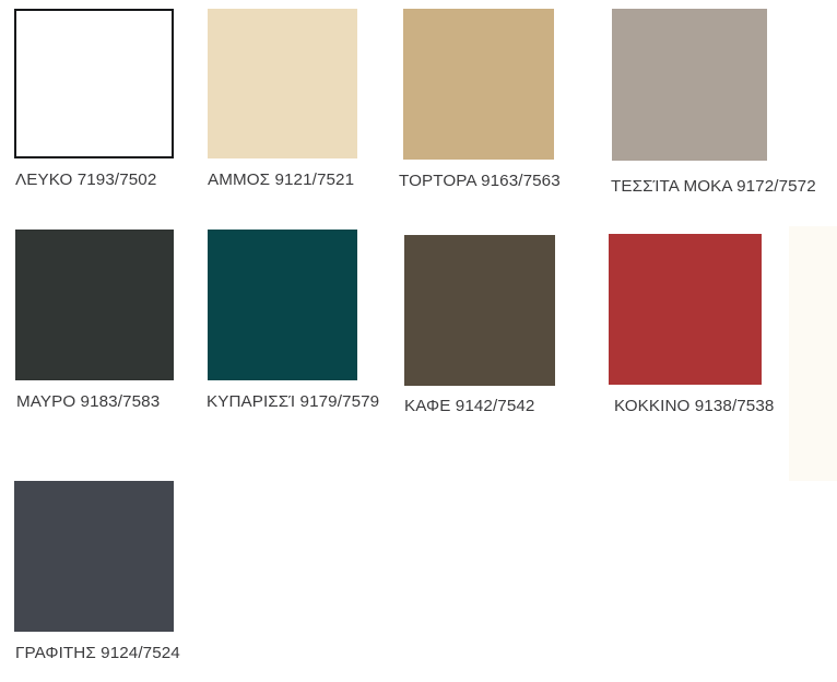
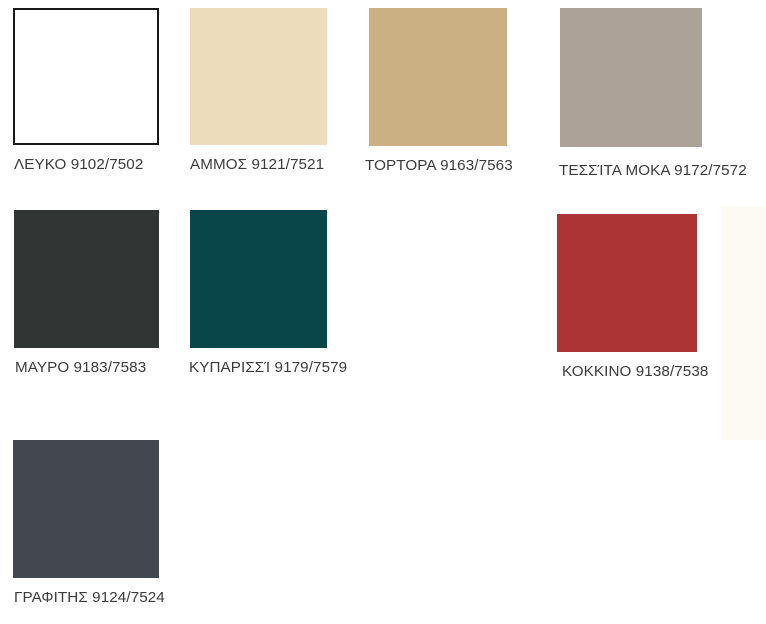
- ΛΕΥΚΟ 7193/7502
+ ΛΕΥΚΟ 9102/7502
  ΑΜΜΟΣ 9121/7521
  ΤΟΡΤΟΡΑ 9163/7563
  ΤΕΣΣΊΤΑ ΜΟΚΑ 9172/7572
  ΜΑΥΡΟ 9183/7583
  ΚΥΠΑΡΙΣΣΊ 9179/7579
- ΚΑΦΕ 9142/7542
  ΚΟΚΚΙΝΟ 9138/7538
  ΓΡΑΦΙΤΗΣ 9124/7524
